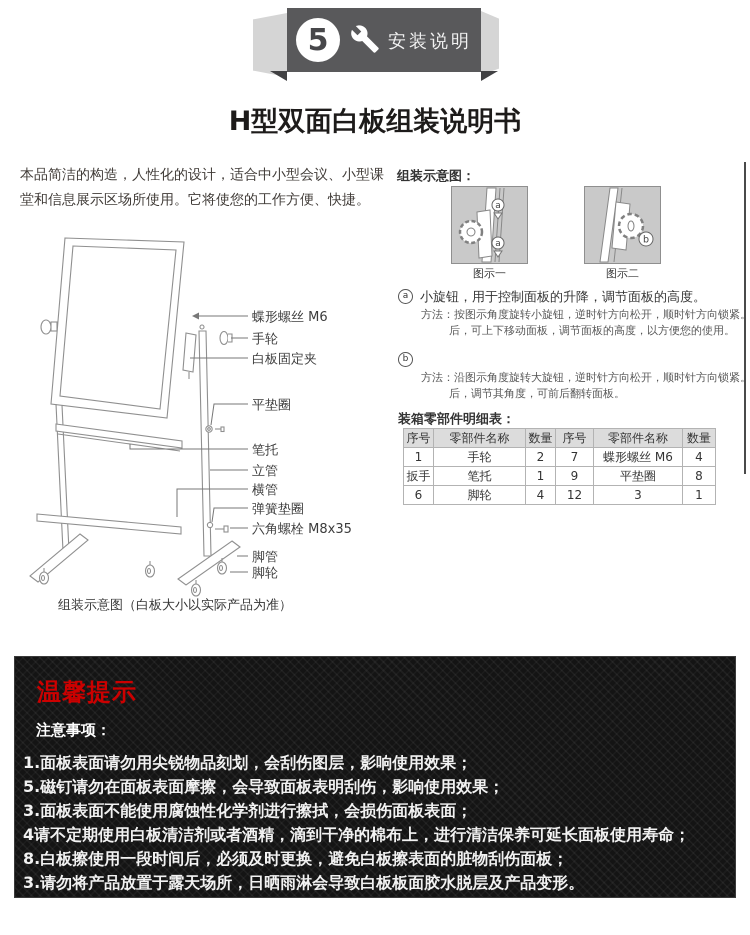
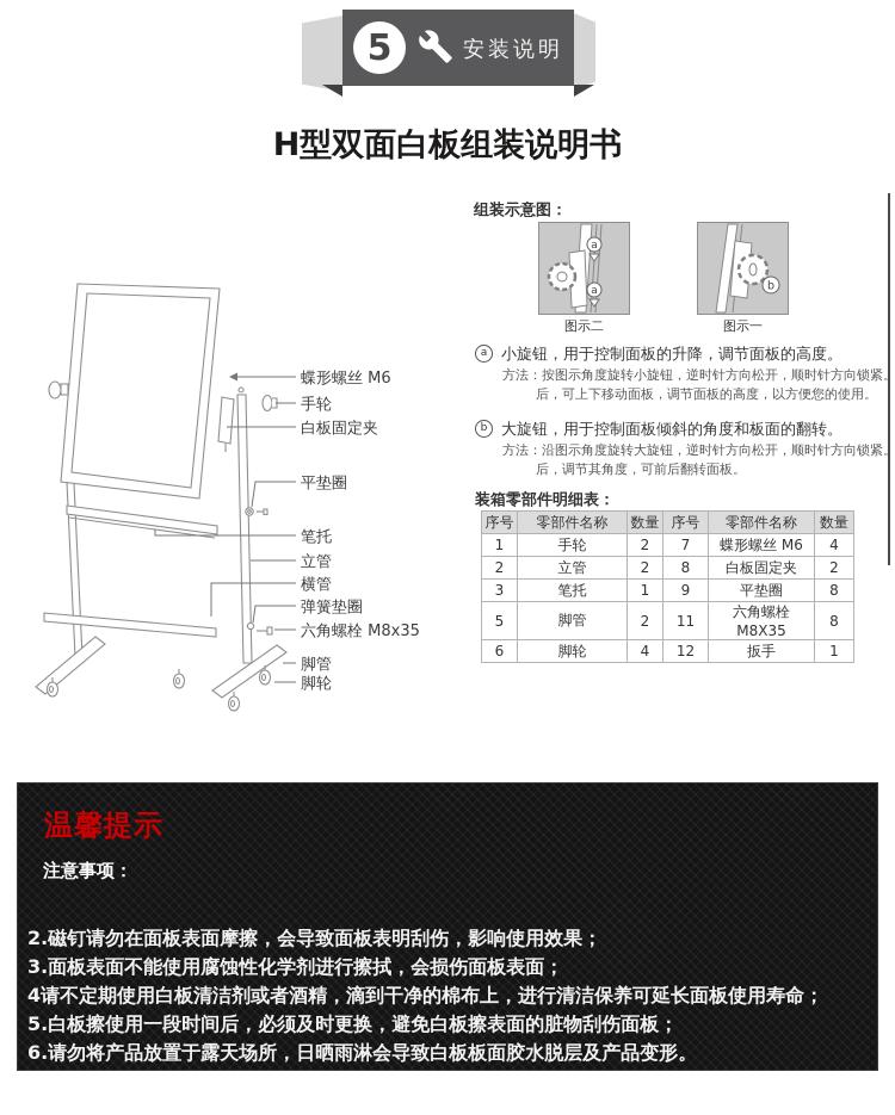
  5
  安装说明
  H型双面白板组装说明书
- 本品简洁的构造，人性化的设计，适合中小型会议、小型课堂和信息展示区场所使用。它将使您的工作方便、快捷。
  蝶形螺丝 M6
  手轮
  白板固定夹
  平垫圈
  笔托
  立管
  横管
  弹簧垫圈
  六角螺栓 M8x35
  脚管
  脚轮
- 组装示意图（白板大小以实际产品为准）
  组装示意图：
  a
  a
- 图示一
+ 图示二
  b
- 图示二
+ 图示一
  a
  小旋钮，用于控制面板的升降，调节面板的高度。
  方法：按图示角度旋转小旋钮，逆时针方向松开，顺时针方向锁紧
  后，可上下移动面板，调节面板的高度，以方便您的使用。
  b
+ 大旋钮，用于控制面板倾斜的角度和板面的翻转。
  方法：沿图示角度旋转大旋钮，逆时针方向松开，顺时针方向锁紧
  后，调节其角度，可前后翻转面板。
  装箱零部件明细表：
  序号	零部件名称	数量	序号	零部件名称	数量
  1	手轮	2	7	蝶形螺丝 M6	4
+ 2	立管	2	8	白板固定夹	2
- 扳手	笔托	1	9	平垫圈	8
+ 3	笔托	1	9	平垫圈	8
+ 5	脚管	2	11	六角螺栓 M8X35	8
- 6	脚轮	4	12	3	1
+ 6	脚轮	4	12	扳手	1
  温馨提示
  注意事项：
- 1.面板表面请勿用尖锐物品刻划，会刮伤图层，影响使用效果；
- 5.磁钉请勿在面板表面摩擦，会导致面板表明刮伤，影响使用效果；
+ 2.磁钉请勿在面板表面摩擦，会导致面板表明刮伤，影响使用效果；
  3.面板表面不能使用腐蚀性化学剂进行擦拭，会损伤面板表面；
  4请不定期使用白板清洁剂或者酒精，滴到干净的棉布上，进行清洁保养可延长面板使用寿命；
- 8.白板擦使用一段时间后，必须及时更换，避免白板擦表面的脏物刮伤面板；
+ 5.白板擦使用一段时间后，必须及时更换，避免白板擦表面的脏物刮伤面板；
- 3.请勿将产品放置于露天场所，日晒雨淋会导致白板板面胶水脱层及产品变形。
+ 6.请勿将产品放置于露天场所，日晒雨淋会导致白板板面胶水脱层及产品变形。
